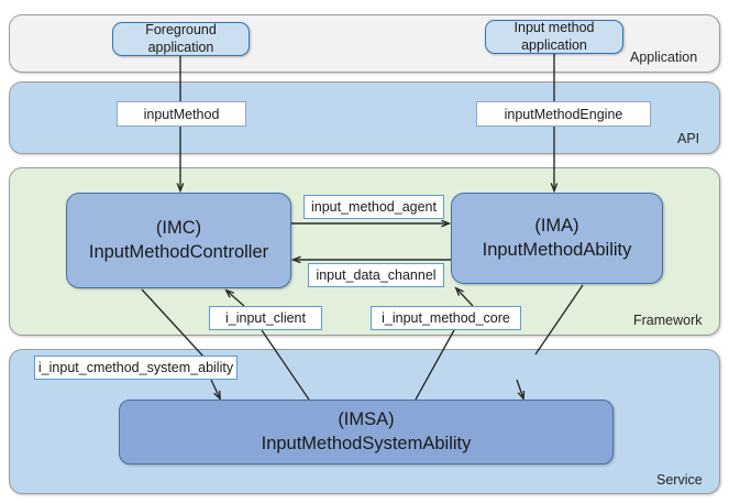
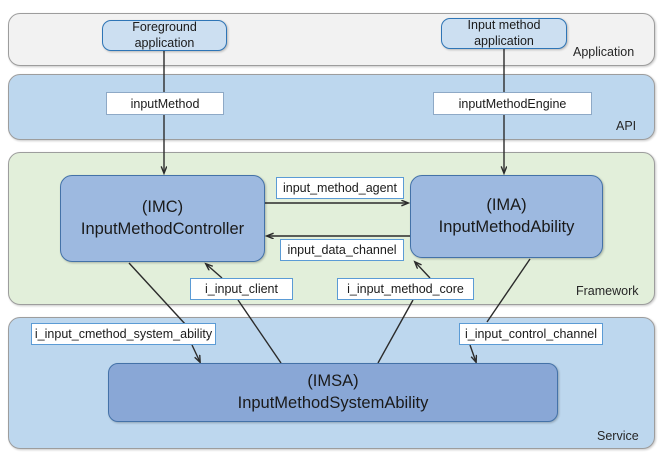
  Foreground
  application
  Input method
  application
  Application
  inputMethod
  inputMethodEngine
  API
  (IMC)
  InputMethodController
  (IMA)
  InputMethodAbility
  input_method_agent
  input_data_channel
  i_input_client
  i_input_method_core
  Framework
  i_input_cmethod_system_ability
+ i_input_control_channel
  (IMSA)
  InputMethodSystemAbility
  Service
